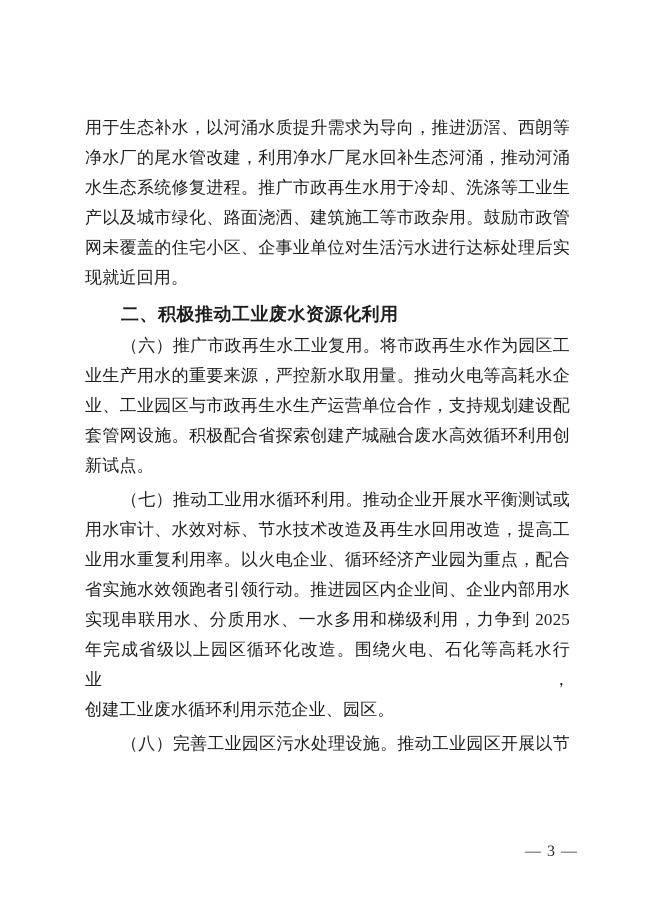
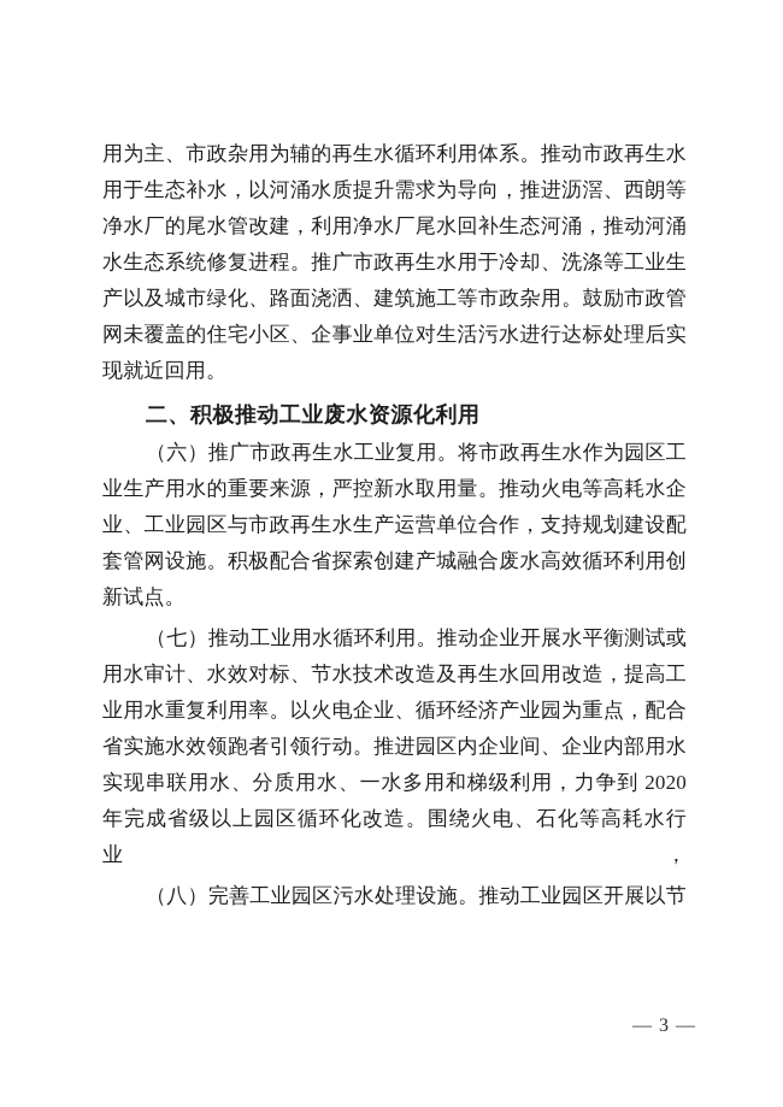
+ 用为主、市政杂用为辅的再生水循环利用体系。推动市政再生水
  用于生态补水，以河涌水质提升需求为导向，推进沥滘、西朗等
  净水厂的尾水管改建，利用净水厂尾水回补生态河涌，推动河涌
  水生态系统修复进程。推广市政再生水用于冷却、洗涤等工业生
  产以及城市绿化、路面浇洒、建筑施工等市政杂用。鼓励市政管
  网未覆盖的住宅小区、企事业单位对生活污水进行达标处理后实
  现就近回用。
  二、积极推动工业废水资源化利用
  （六）推广市政再生水工业复用。将市政再生水作为园区工
  业生产用水的重要来源，严控新水取用量。推动火电等高耗水企
  业、工业园区与市政再生水生产运营单位合作，支持规划建设配
  套管网设施。积极配合省探索创建产城融合废水高效循环利用创
  新试点。
  （七）推动工业用水循环利用。推动企业开展水平衡测试或
  用水审计、水效对标、节水技术改造及再生水回用改造，提高工
  业用水重复利用率。以火电企业、循环经济产业园为重点，配合
  省实施水效领跑者引领行动。推进园区内企业间、企业内部用水
- 实现串联用水、分质用水、一水多用和梯级利用，力争到 2025
+ 实现串联用水、分质用水、一水多用和梯级利用，力争到 2020
  年完成省级以上园区循环化改造。围绕火电、石化等高耗水行业，
- 创建工业废水循环利用示范企业、园区。
  （八）完善工业园区污水处理设施。推动工业园区开展以节
  — 3 —
